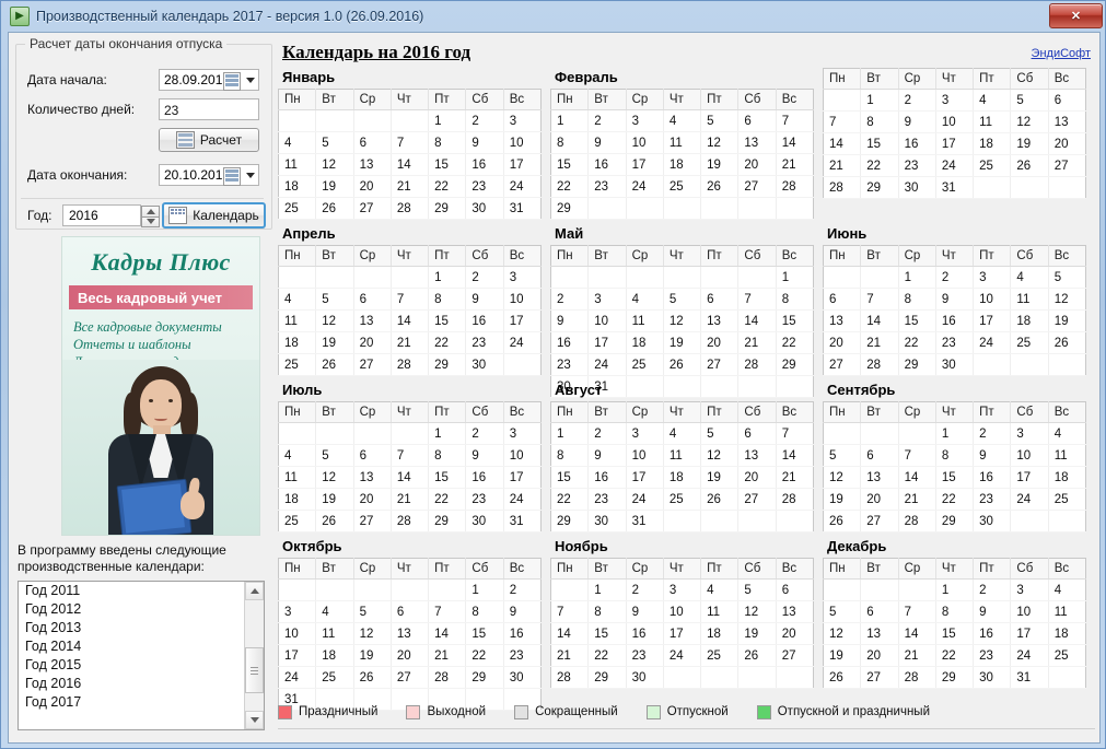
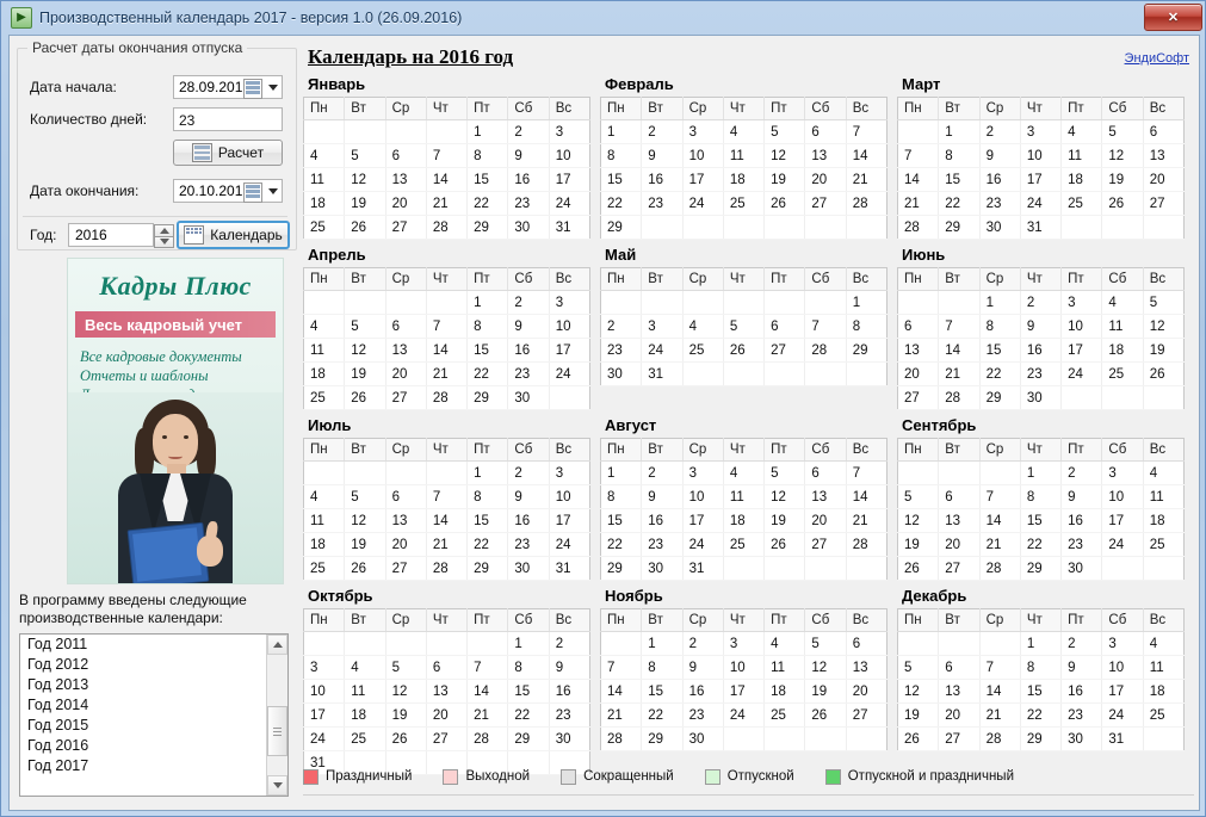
  ▶
  Производственный календарь 2017 - версия 1.0 (26.09.2016)
  ✕
  Расчет даты окончания отпуска
  Дата начала:
  28.09.201
  Количество дней:
  23
  Расчет
  Дата окончания:
  20.10.201
  Год:
  2016
  Календарь
  Кадры Плюс
  Весь кадровый учет
  Все кадровые документы
  Отчеты и шаблоны
  В программу введены следующие
  производственные календари:
  Год 2011
  Год 2012
  Год 2013
  Год 2014
  Год 2015
  Год 2016
  Год 2017
  Календарь на 2016 год
  ЭндиСофт
  Январь
  Пн	Вт	Ср	Чт	Пт	Сб	Вс
  				1	2	3
  4	5	6	7	8	9	10
  11	12	13	14	15	16	17
  18	19	20	21	22	23	24
  25	26	27	28	29	30	31
  Февраль
  Пн	Вт	Ср	Чт	Пт	Сб	Вс
  1	2	3	4	5	6	7
  8	9	10	11	12	13	14
  15	16	17	18	19	20	21
  22	23	24	25	26	27	28
  29
+ Март
  Пн	Вт	Ср	Чт	Пт	Сб	Вс
  	1	2	3	4	5	6
  7	8	9	10	11	12	13
  14	15	16	17	18	19	20
  21	22	23	24	25	26	27
  28	29	30	31
  Апрель
  Пн	Вт	Ср	Чт	Пт	Сб	Вс
  				1	2	3
  4	5	6	7	8	9	10
  11	12	13	14	15	16	17
  18	19	20	21	22	23	24
  25	26	27	28	29	30
  Май
  Пн	Вт	Ср	Чт	Пт	Сб	Вс
  						1
  2	3	4	5	6	7	8
- 9	10	11	12	13	14	15
- 16	17	18	19	20	21	22
  23	24	25	26	27	28	29
  30	31
  Июнь
  Пн	Вт	Ср	Чт	Пт	Сб	Вс
  		1	2	3	4	5
  6	7	8	9	10	11	12
  13	14	15	16	17	18	19
  20	21	22	23	24	25	26
  27	28	29	30
  Июль
  Пн	Вт	Ср	Чт	Пт	Сб	Вс
  				1	2	3
  4	5	6	7	8	9	10
  11	12	13	14	15	16	17
  18	19	20	21	22	23	24
  25	26	27	28	29	30	31
  Август
  Пн	Вт	Ср	Чт	Пт	Сб	Вс
  1	2	3	4	5	6	7
  8	9	10	11	12	13	14
  15	16	17	18	19	20	21
  22	23	24	25	26	27	28
  29	30	31
  Сентябрь
  Пн	Вт	Ср	Чт	Пт	Сб	Вс
  			1	2	3	4
  5	6	7	8	9	10	11
  12	13	14	15	16	17	18
  19	20	21	22	23	24	25
  26	27	28	29	30
  Октябрь
  Пн	Вт	Ср	Чт	Пт	Сб	Вс
  					1	2
  3	4	5	6	7	8	9
  10	11	12	13	14	15	16
  17	18	19	20	21	22	23
  24	25	26	27	28	29	30
  31
  Ноябрь
  Пн	Вт	Ср	Чт	Пт	Сб	Вс
  	1	2	3	4	5	6
  7	8	9	10	11	12	13
  14	15	16	17	18	19	20
  21	22	23	24	25	26	27
  28	29	30
  Декабрь
  Пн	Вт	Ср	Чт	Пт	Сб	Вс
  			1	2	3	4
  5	6	7	8	9	10	11
  12	13	14	15	16	17	18
  19	20	21	22	23	24	25
  26	27	28	29	30	31
  Праздничный
  Выходной
  Сокращенный
  Отпускной
  Отпускной и праздничный
